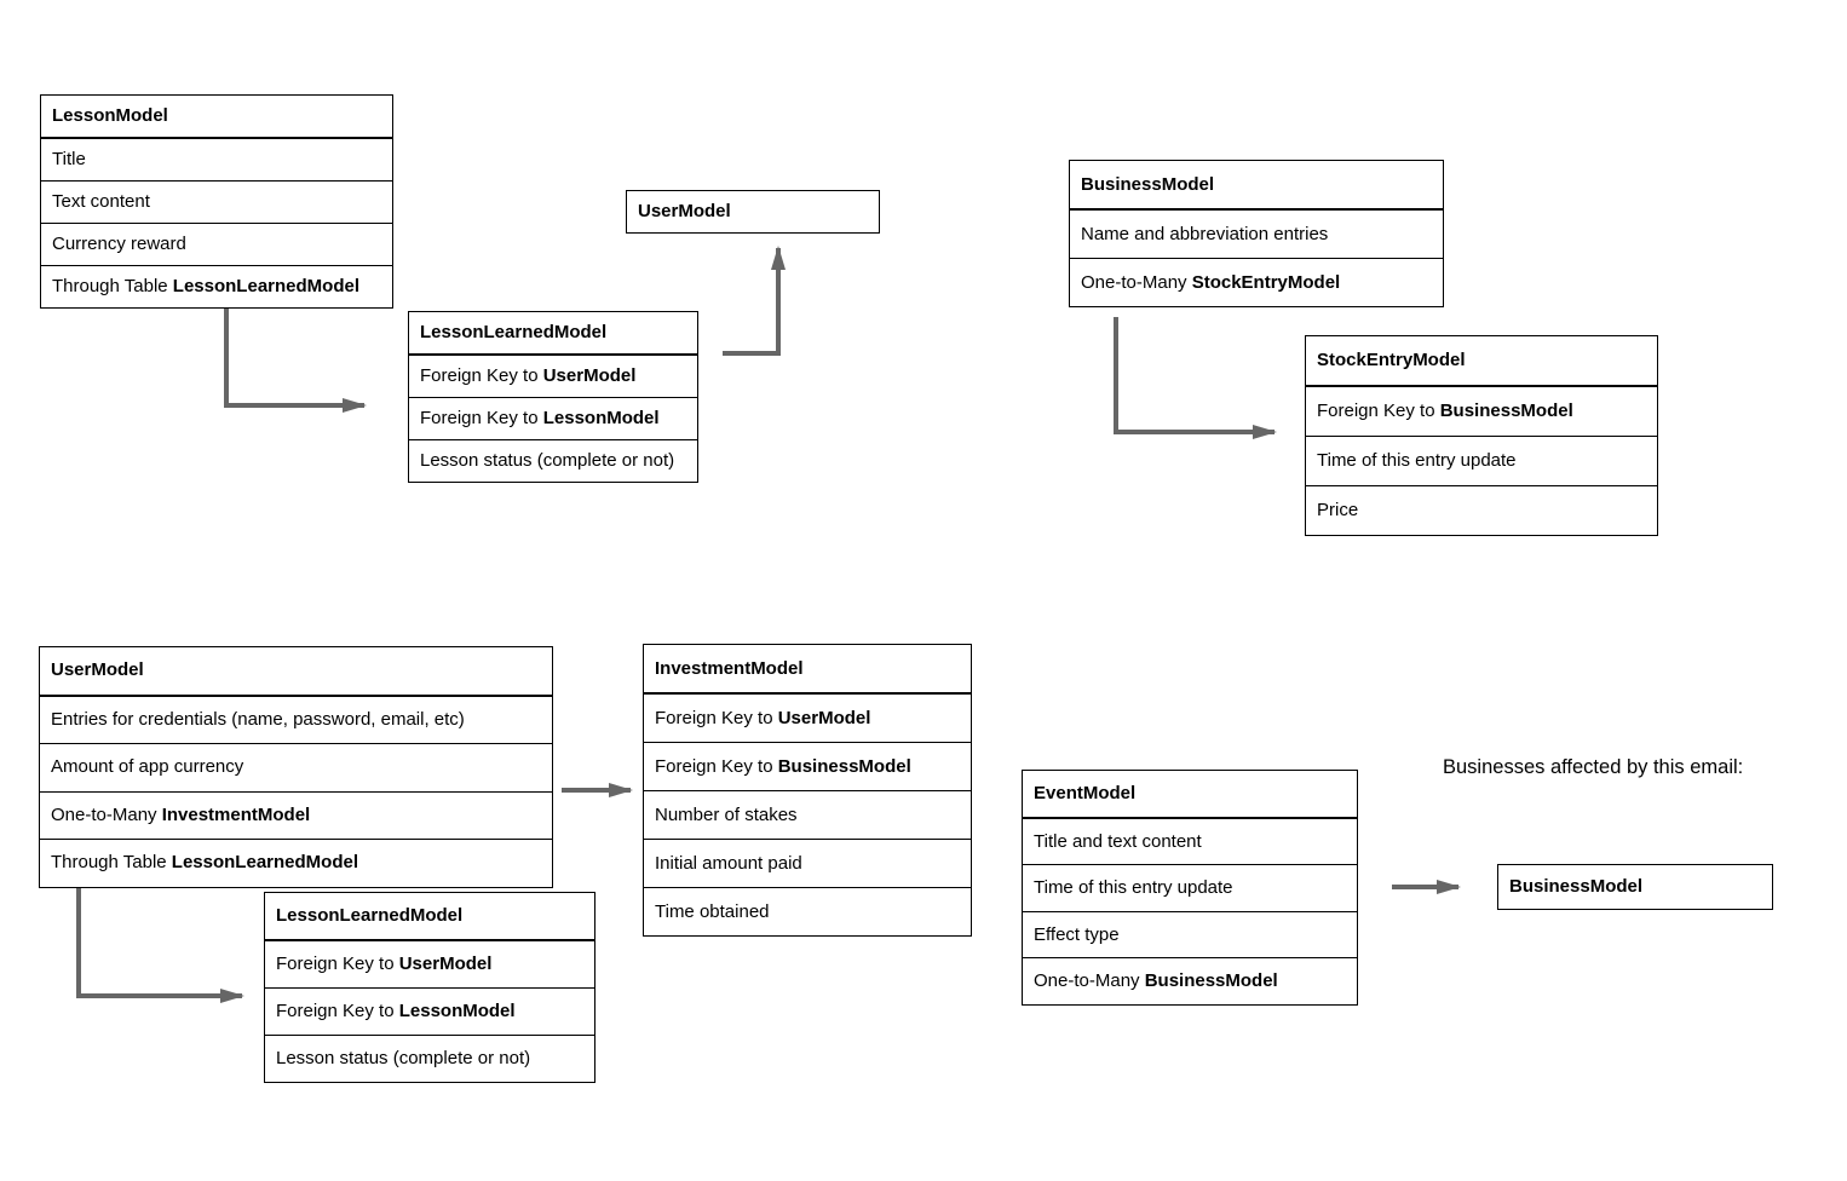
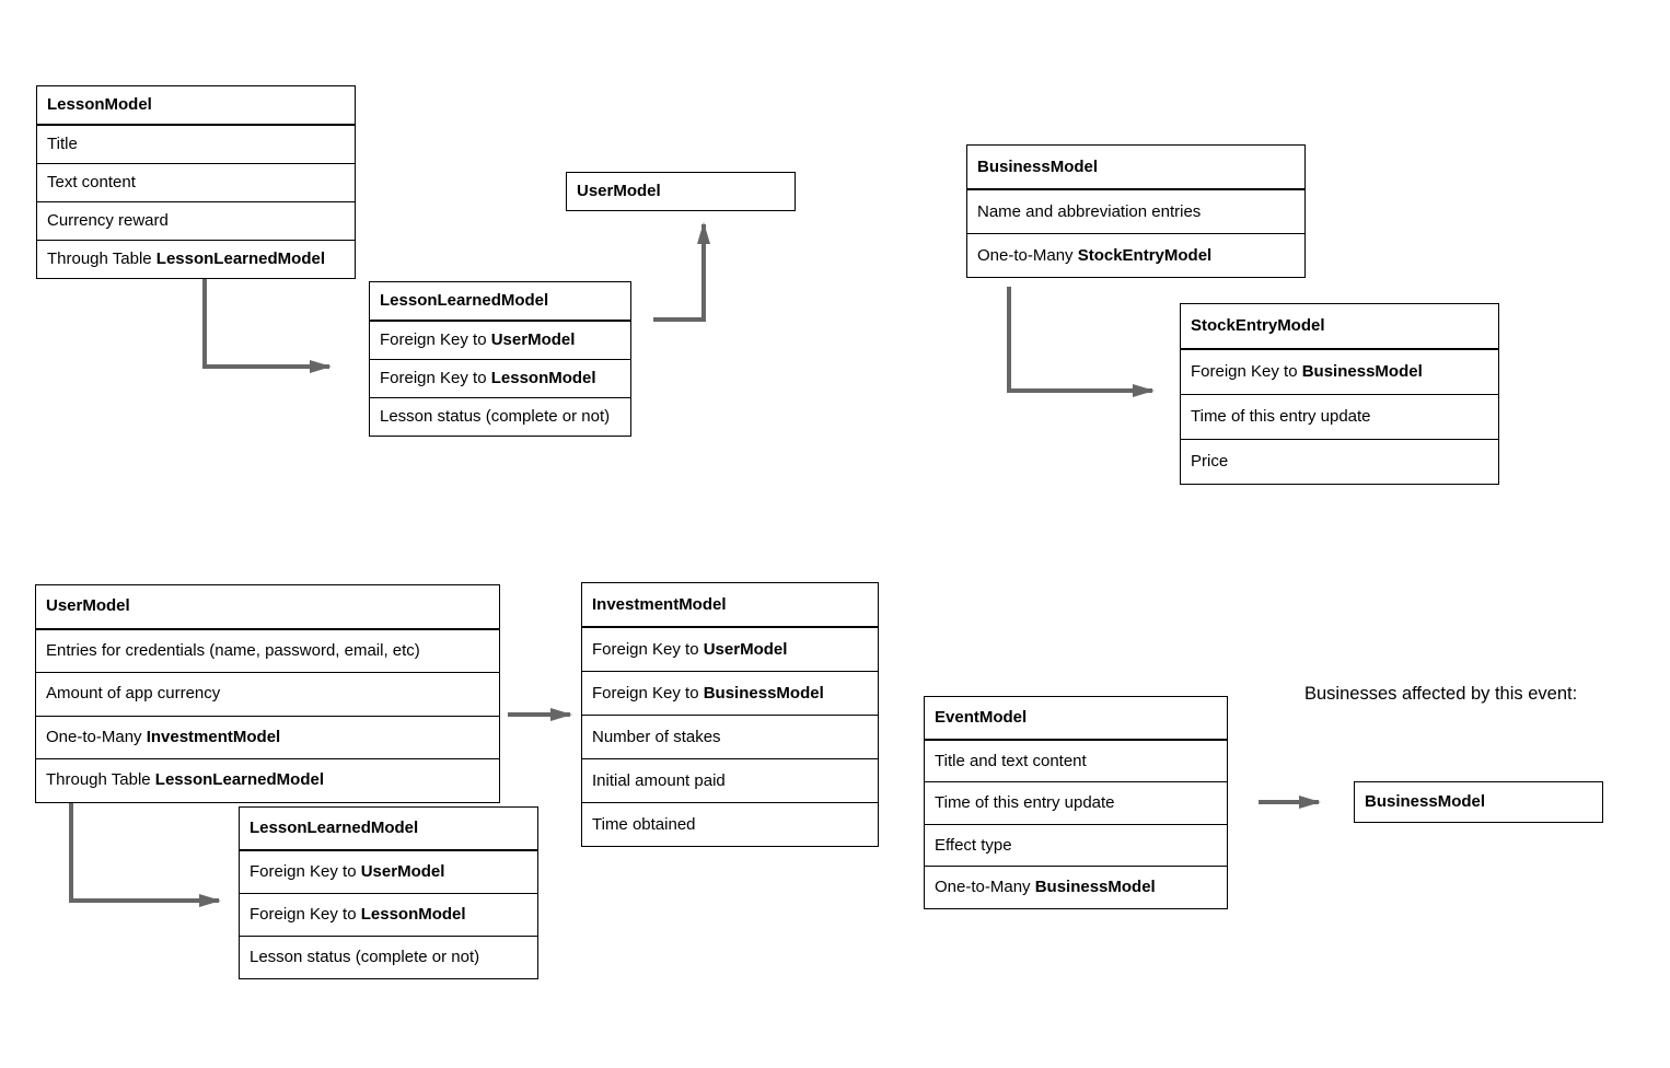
  LessonModel
  Title
  Text content
  Currency reward
  Through Table LessonLearnedModel
  UserModel
  LessonLearnedModel
  Foreign Key to UserModel
  Foreign Key to LessonModel
  Lesson status (complete or not)
  BusinessModel
  Name and abbreviation entries
  One-to-Many StockEntryModel
  StockEntryModel
  Foreign Key to BusinessModel
  Time of this entry update
  Price
  UserModel
  Entries for credentials (name, password, email, etc)
  Amount of app currency
  One-to-Many InvestmentModel
  Through Table LessonLearnedModel
  InvestmentModel
  Foreign Key to UserModel
  Foreign Key to BusinessModel
  Number of stakes
  Initial amount paid
  Time obtained
  LessonLearnedModel
  Foreign Key to UserModel
  Foreign Key to LessonModel
  Lesson status (complete or not)
  EventModel
  Title and text content
  Time of this entry update
  Effect type
  One-to-Many BusinessModel
  BusinessModel
- Businesses affected by this email:
+ Businesses affected by this event:
